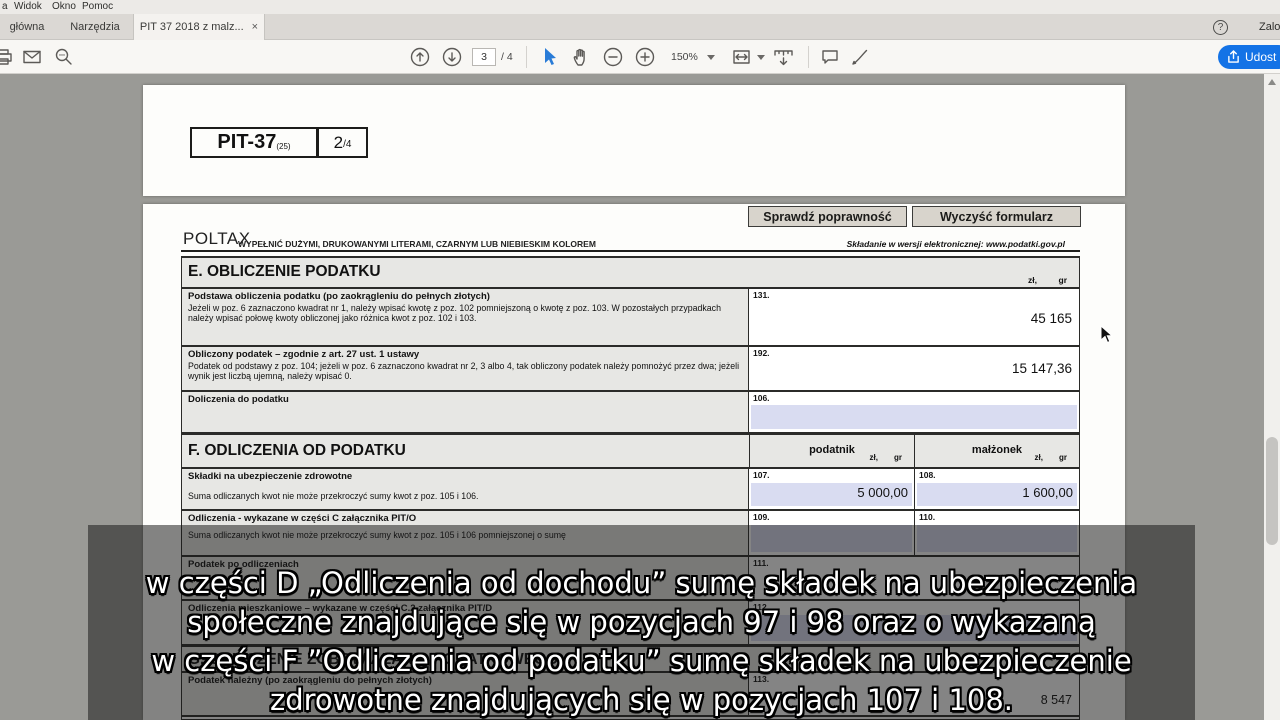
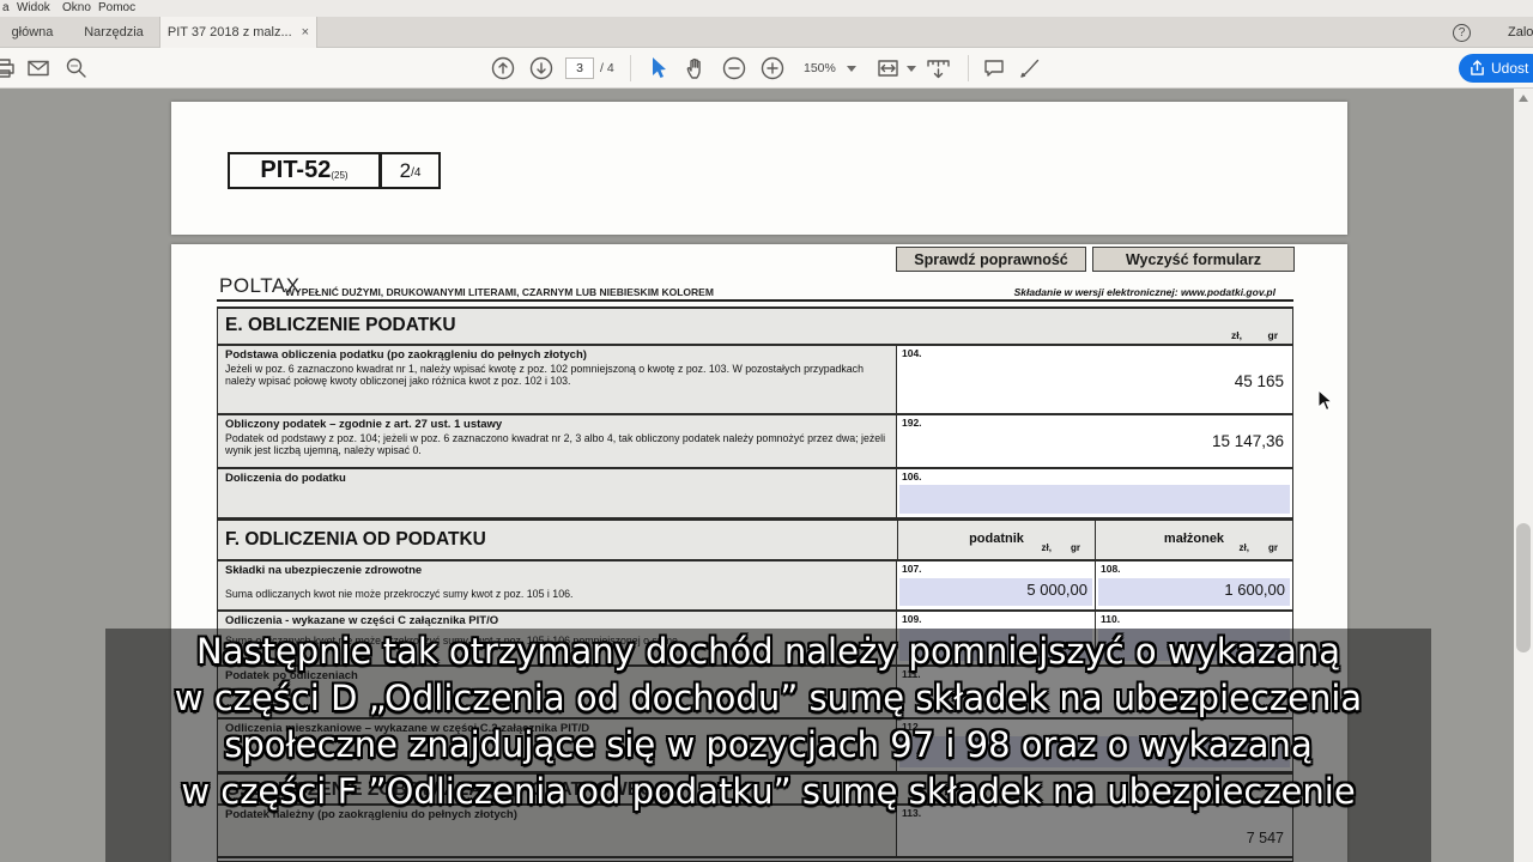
  a
  Widok
  Okno
  Pomoc
  główna
  Narzędzia
  PIT 37 2018 z malz...
  ×
  ?
  Zalo
  3
  / 4
  150%
  Udost
- PIT-37
+ PIT-52
  (25)
  2
  /4
  Sprawdź poprawność
  Wyczyść formularz
  POLTAX
  WYPEŁNIĆ DUŻYMI, DRUKOWANYMI LITERAMI, CZARNYM LUB NIEBIESKIM KOLOREM
  Składanie w wersji elektronicznej: www.podatki.gov.pl
  E. OBLICZENIE PODATKU
  zł,
  gr
  Podstawa obliczenia podatku (po zaokrągleniu do pełnych złotych)
  Jeżeli w poz. 6 zaznaczono kwadrat nr 1, należy wpisać kwotę z poz. 102 pomniejszoną o kwotę z poz. 103. W pozostałych przypadkach należy wpisać połowę kwoty obliczonej jako różnica kwot z poz. 102 i 103.
- 131.
+ 104.
  45 165
  Obliczony podatek – zgodnie z art. 27 ust. 1 ustawy
  Podatek od podstawy z poz. 104; jeżeli w poz. 6 zaznaczono kwadrat nr 2, 3 albo 4, tak obliczony podatek należy pomnożyć przez dwa; jeżeli wynik jest liczbą ujemną, należy wpisać 0.
  192.
  15 147,36
  Doliczenia do podatku
  106.
  F. ODLICZENIA OD PODATKU
  podatnik
  zł,
  gr
  małżonek
  zł,
  gr
  Składki na ubezpieczenie zdrowotne
  Suma odliczanych kwot nie może przekroczyć sumy kwot z poz. 105 i 106.
  107.
  5 000,00
  108.
  1 600,00
  Odliczenia - wykazane w części C załącznika PIT/O
  Suma odliczanych kwot nie może przekroczyć sumy kwot z poz. 105 i 106 pomniejszonej o sumę
  109.
  110.
  Podatek po odliczeniach
  111.
  Odliczenia mieszkaniowe – wykazane w części C.2 załącznika PIT/D
  112.
  G. OBLICZENIE ZOBOWIĄZANIA PODATKOWEGO
  Podatek należny (po zaokrągleniu do pełnych złotych)
  113.
- 8 547
+ 7 547
+ Następnie tak otrzymany dochód należy pomniejszyć o wykazaną
  w części D „Odliczenia od dochodu” sumę składek na ubezpieczenia
  społeczne znajdujące się w pozycjach 97 i 98 oraz o wykazaną
  w części F ”Odliczenia od podatku” sumę składek na ubezpieczenie
- zdrowotne znajdujących się w pozycjach 107 i 108.
